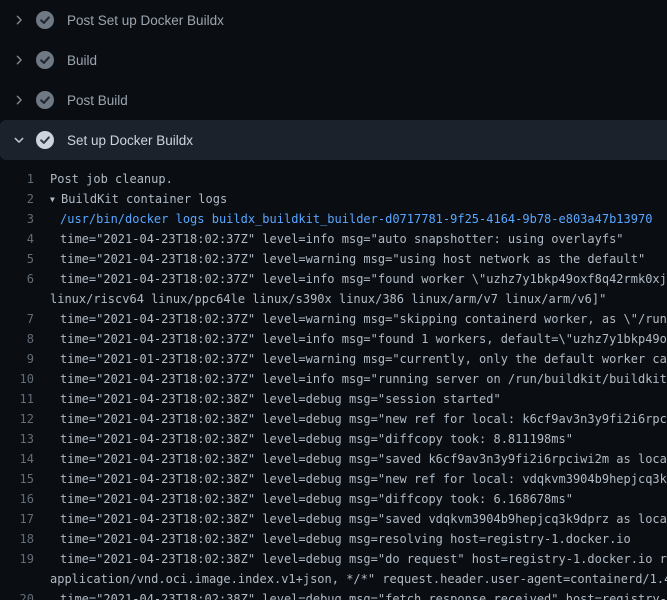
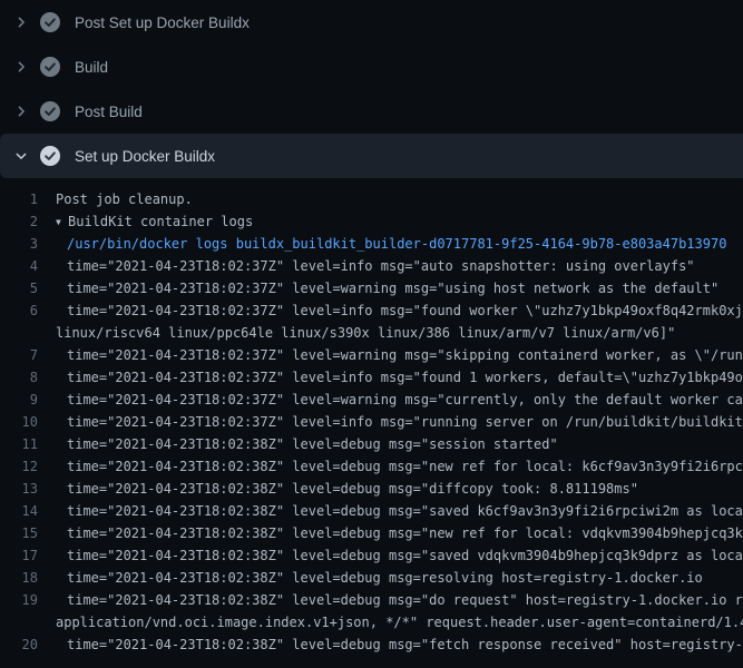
  Post Set up Docker Buildx
  Build
  Post Build
  Set up Docker Buildx
  1
  Post job cleanup.
  2
  ▼ BuildKit container logs
  3
  /usr/bin/docker logs buildx_buildkit_builder-d0717781-9f25-4164-9b78-e803a47b13970
  4
  time="2021-04-23T18:02:37Z" level=info msg="auto snapshotter: using overlayfs"
  5
  time="2021-04-23T18:02:37Z" level=warning msg="using host network as the default"
  6
  time="2021-04-23T18:02:37Z" level=info msg="found worker \"uzhz7y1bkp49oxf8q42rmk0xj
  linux/riscv64 linux/ppc64le linux/s390x linux/386 linux/arm/v7 linux/arm/v6]"
  7
  time="2021-04-23T18:02:37Z" level=warning msg="skipping containerd worker, as \"/run
  8
  time="2021-04-23T18:02:37Z" level=info msg="found 1 workers, default=\"uzhz7y1bkp49o
  9
- time="2021-01-23T18:02:37Z" level=warning msg="currently, only the default worker ca
+ time="2021-04-23T18:02:37Z" level=warning msg="currently, only the default worker ca
  10
  time="2021-04-23T18:02:37Z" level=info msg="running server on /run/buildkit/buildkit
  11
  time="2021-04-23T18:02:38Z" level=debug msg="session started"
  12
  time="2021-04-23T18:02:38Z" level=debug msg="new ref for local: k6cf9av3n3y9fi2i6rpc
  13
  time="2021-04-23T18:02:38Z" level=debug msg="diffcopy took: 8.811198ms"
  14
  time="2021-04-23T18:02:38Z" level=debug msg="saved k6cf9av3n3y9fi2i6rpciwi2m as loca
  15
  time="2021-04-23T18:02:38Z" level=debug msg="new ref for local: vdqkvm3904b9hepjcq3k
- 16
- time="2021-04-23T18:02:38Z" level=debug msg="diffcopy took: 6.168678ms"
  17
  time="2021-04-23T18:02:38Z" level=debug msg="saved vdqkvm3904b9hepjcq3k9dprz as loca
  18
  time="2021-04-23T18:02:38Z" level=debug msg=resolving host=registry-1.docker.io
  19
  time="2021-04-23T18:02:38Z" level=debug msg="do request" host=registry-1.docker.io r
  application/vnd.oci.image.index.v1+json, */*" request.header.user-agent=containerd/1.
  20
  time="2021-04-23T18:02:38Z" level=debug msg="fetch response received" host=registry-
